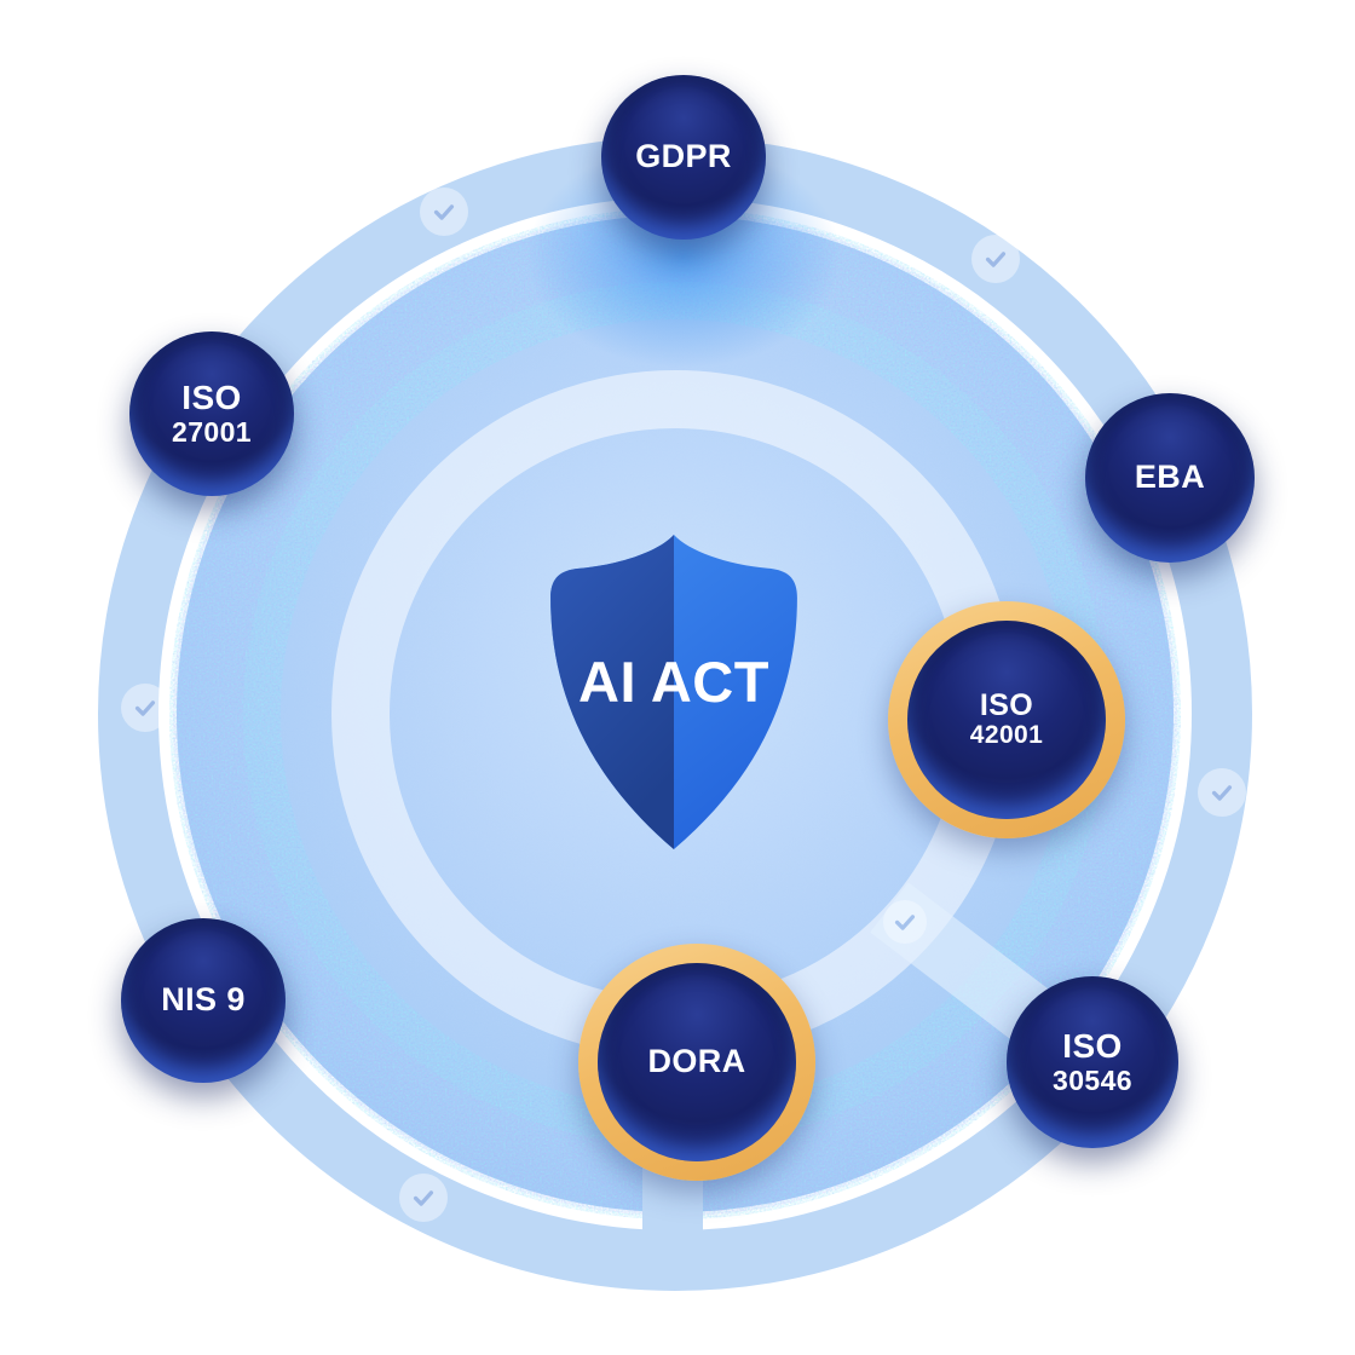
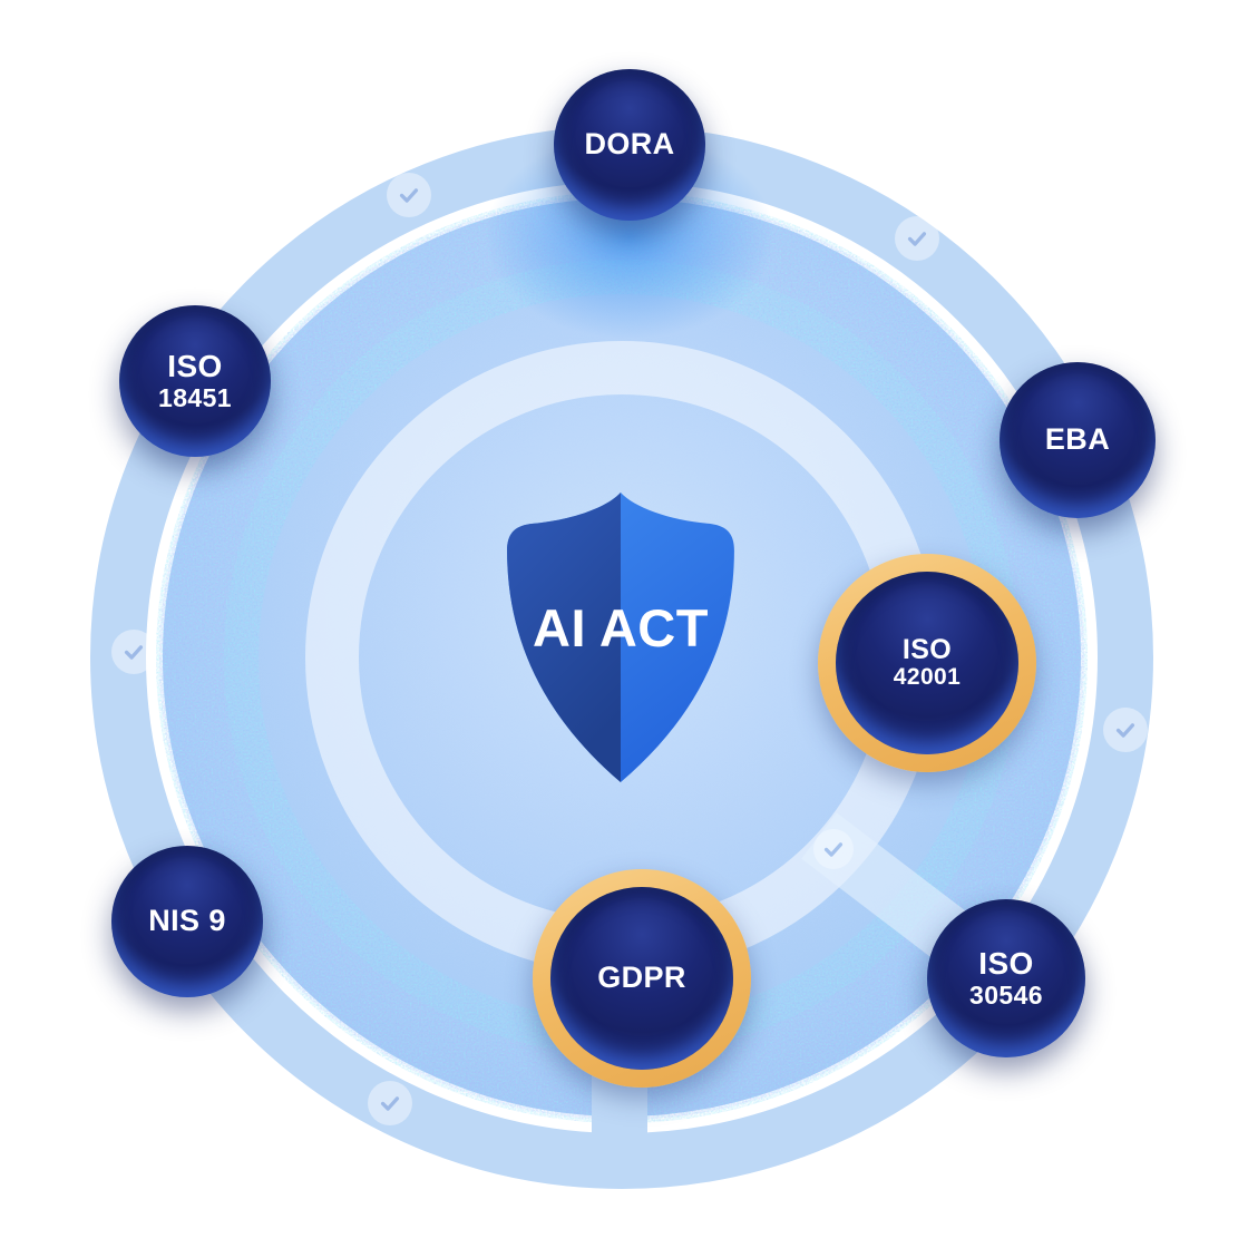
- GDPR
+ DORA
  ISO
- 27001
+ 18451
  EBA
  ISO
  42001
  ISO
  30546
- DORA
+ GDPR
  NIS 9
  AI ACT
